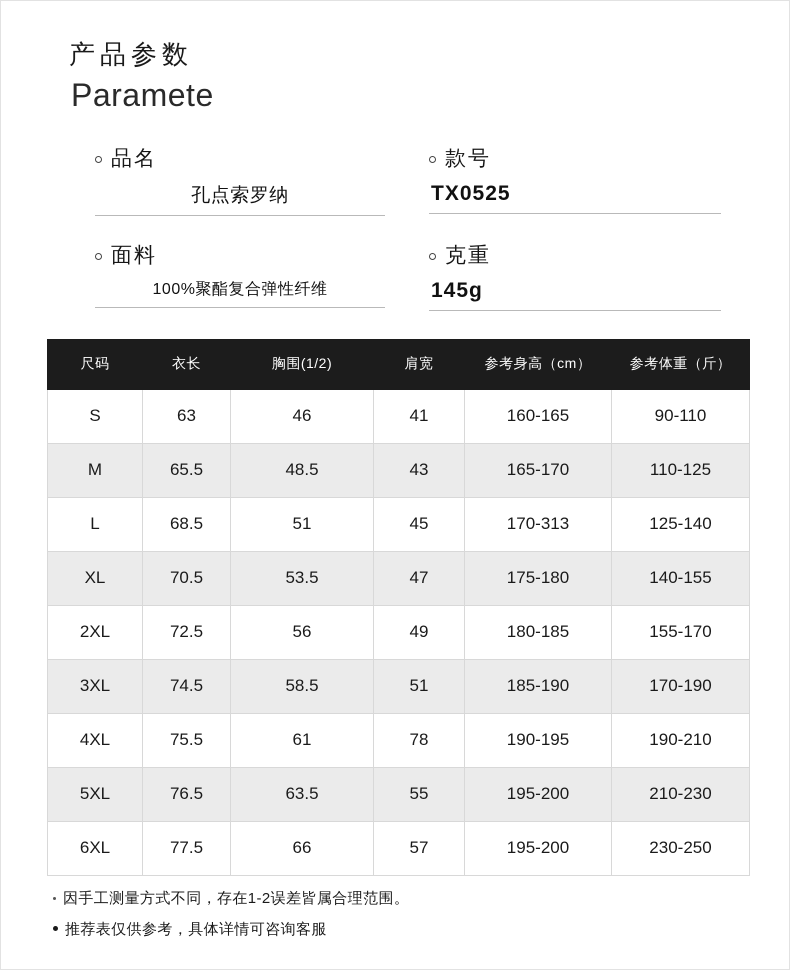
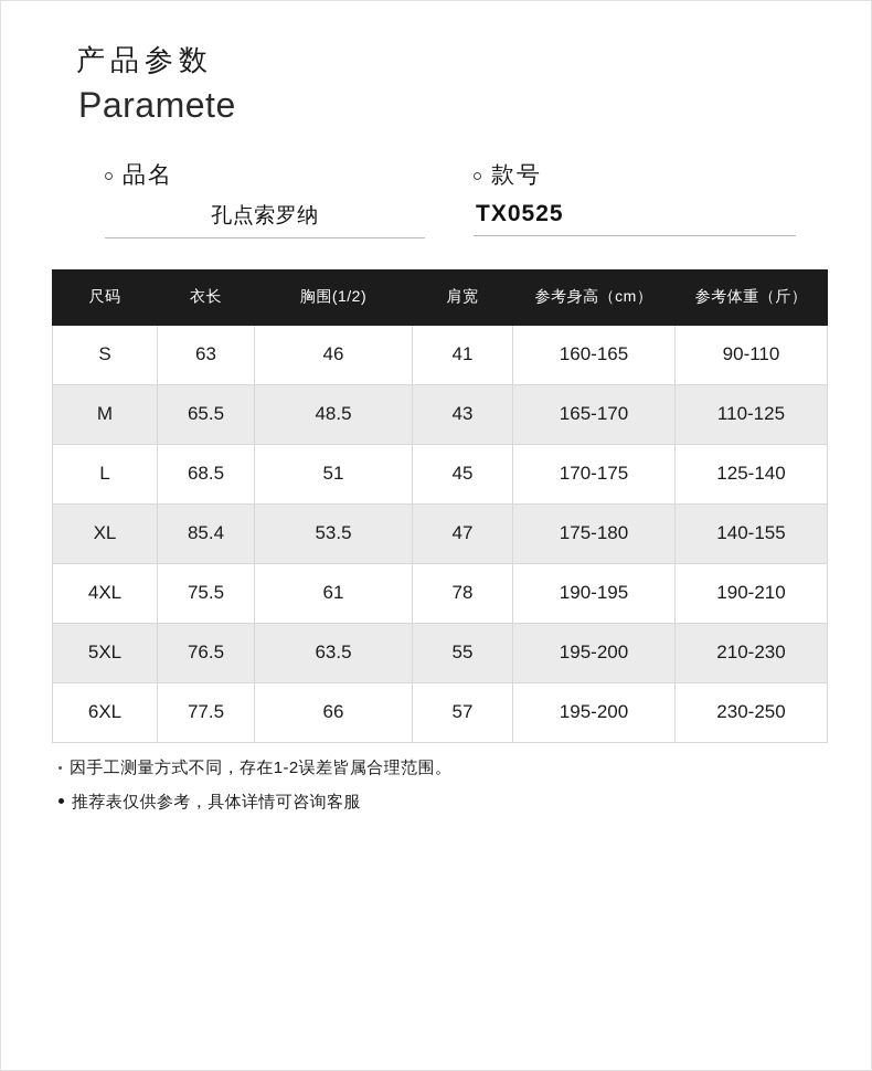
  产品参数
  Paramete
  品名
  孔点索罗纳
  款号
  TX0525
- 面料
- 100%聚酯复合弹性纤维
- 克重
- 145g
  尺码	衣长	胸围(1/2)	肩宽	参考身高（cm）	参考体重（斤）
  S	63	46	41	160-165	90-110
  M	65.5	48.5	43	165-170	110-125
- L	68.5	51	45	170-313	125-140
+ L	68.5	51	45	170-175	125-140
- XL	70.5	53.5	47	175-180	140-155
+ XL	85.4	53.5	47	175-180	140-155
- 2XL	72.5	56	49	180-185	155-170
- 3XL	74.5	58.5	51	185-190	170-190
  4XL	75.5	61	78	190-195	190-210
  5XL	76.5	63.5	55	195-200	210-230
  6XL	77.5	66	57	195-200	230-250
  因手工测量方式不同，存在1-2误差皆属合理范围。
  推荐表仅供参考，具体详情可咨询客服
